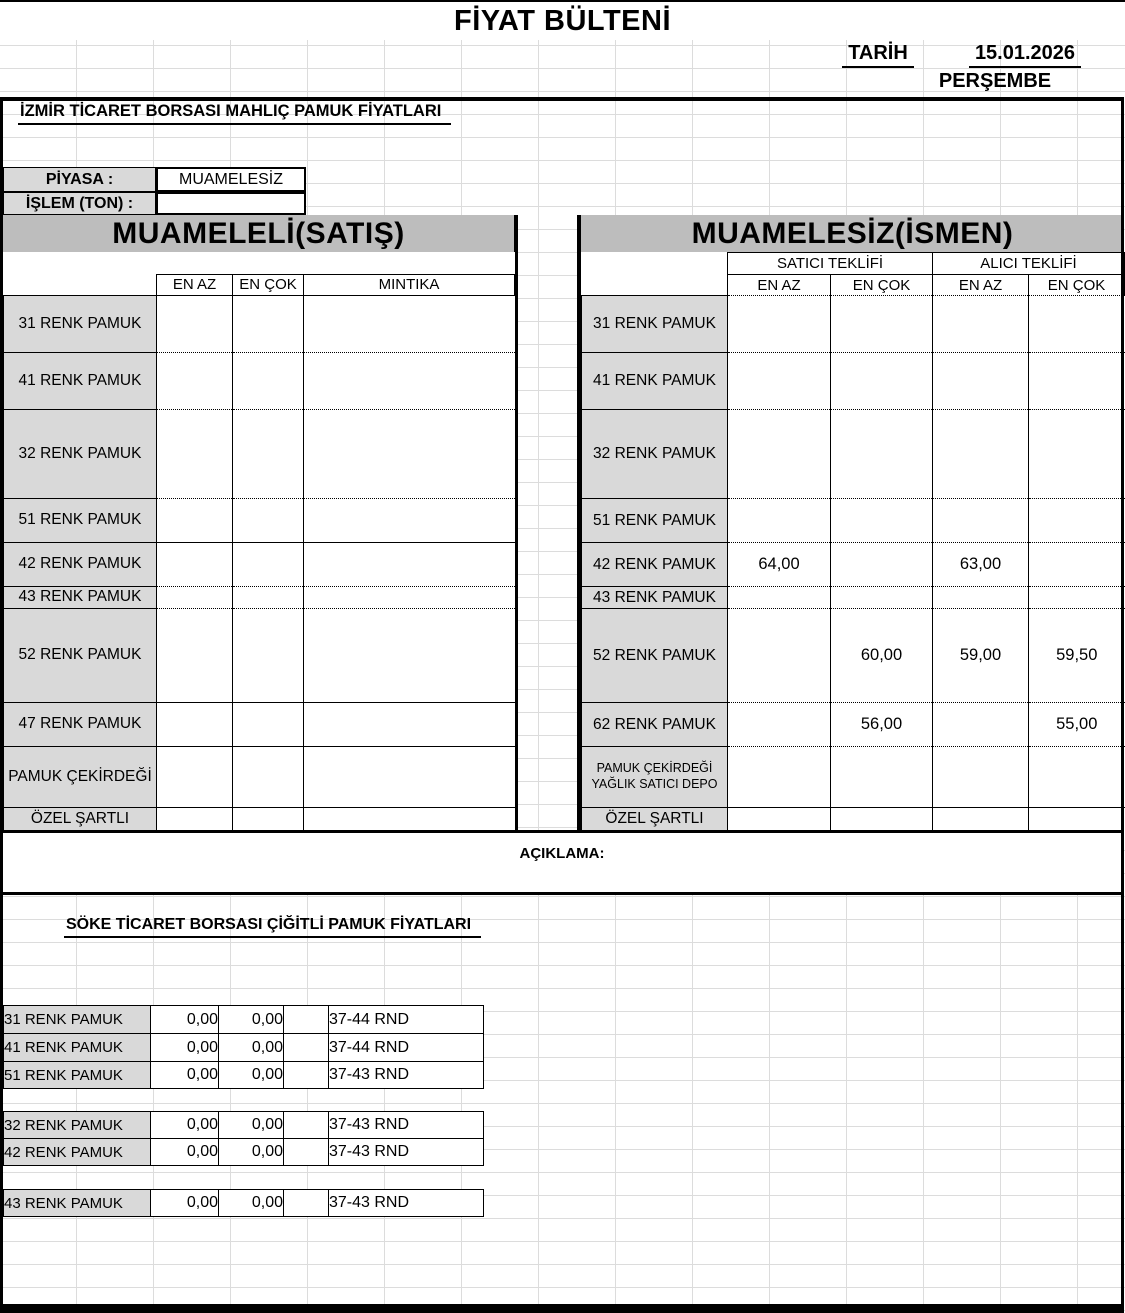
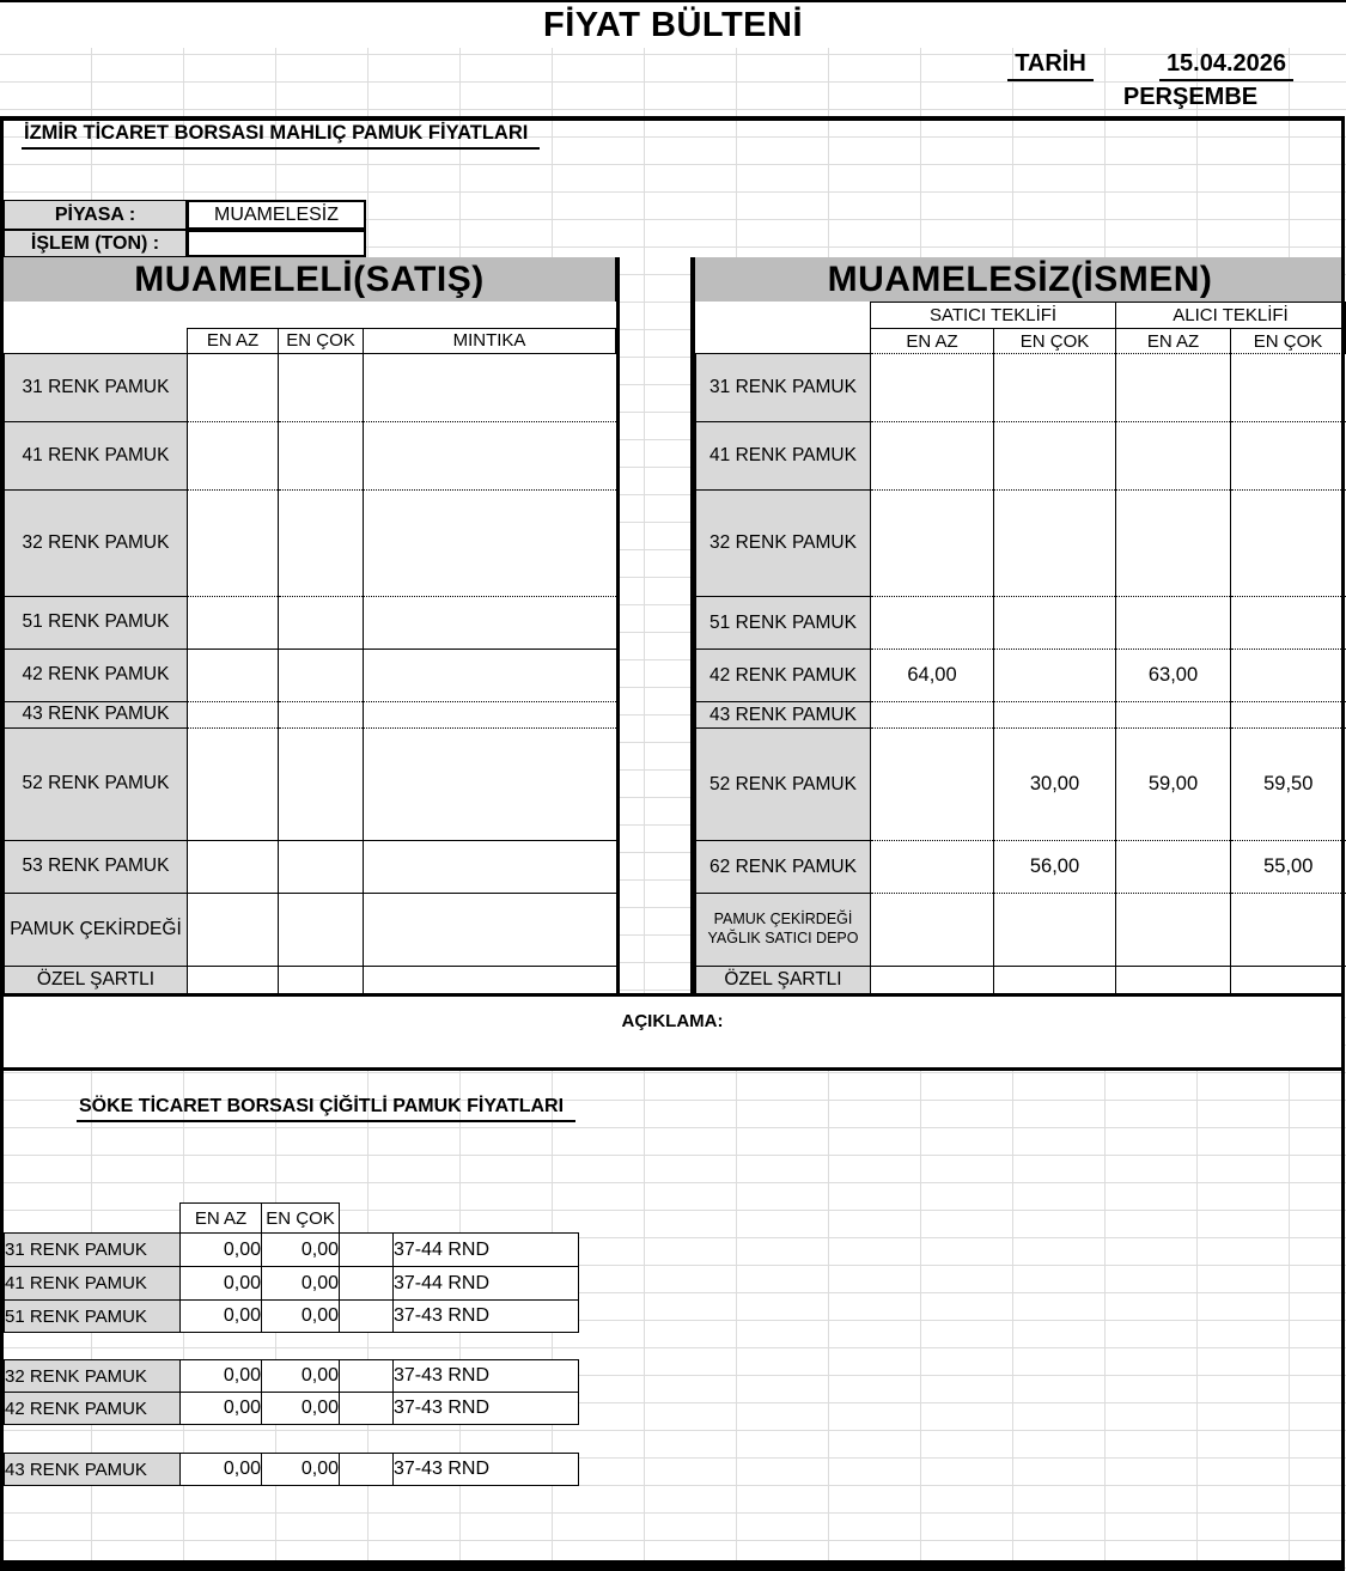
  FİYAT BÜLTENİ
  TARİH
- 15.01.2026
+ 15.04.2026
  PERŞEMBE
  İZMİR TİCARET BORSASI MAHLIÇ PAMUK FİYATLARI
  PİYASA :
  MUAMELESİZ
  İŞLEM (TON) :
  MUAMELELİ(SATIŞ)
  MUAMELESİZ(İSMEN)
  	EN AZ	EN ÇOK	MINTIKA
  31 RENK PAMUK
  41 RENK PAMUK
  32 RENK PAMUK
  51 RENK PAMUK
  42 RENK PAMUK
  43 RENK PAMUK
  52 RENK PAMUK
- 47 RENK PAMUK
+ 53 RENK PAMUK
  PAMUK ÇEKİRDEĞİ
  ÖZEL ŞARTLI
  	SATICI TEKLİFİ	ALICI TEKLİFİ
  EN AZ	EN ÇOK	EN AZ	EN ÇOK
  31 RENK PAMUK
  41 RENK PAMUK
  32 RENK PAMUK
  51 RENK PAMUK
  42 RENK PAMUK	64,00		63,00
  43 RENK PAMUK
- 52 RENK PAMUK		60,00	59,00	59,50
+ 52 RENK PAMUK		30,00	59,00	59,50
  62 RENK PAMUK		56,00		55,00
  PAMUK ÇEKİRDEĞİ YAĞLIK SATICI DEPO
  ÖZEL ŞARTLI
  AÇIKLAMA:
  SÖKE TİCARET BORSASI ÇİĞİTLİ PAMUK FİYATLARI
+ 	EN AZ	EN ÇOK
  31 RENK PAMUK	0,00	0,00		37-44 RND
  41 RENK PAMUK	0,00	0,00		37-44 RND
  51 RENK PAMUK	0,00	0,00		37-43 RND
  32 RENK PAMUK	0,00	0,00		37-43 RND
  42 RENK PAMUK	0,00	0,00		37-43 RND
  43 RENK PAMUK	0,00	0,00		37-43 RND
